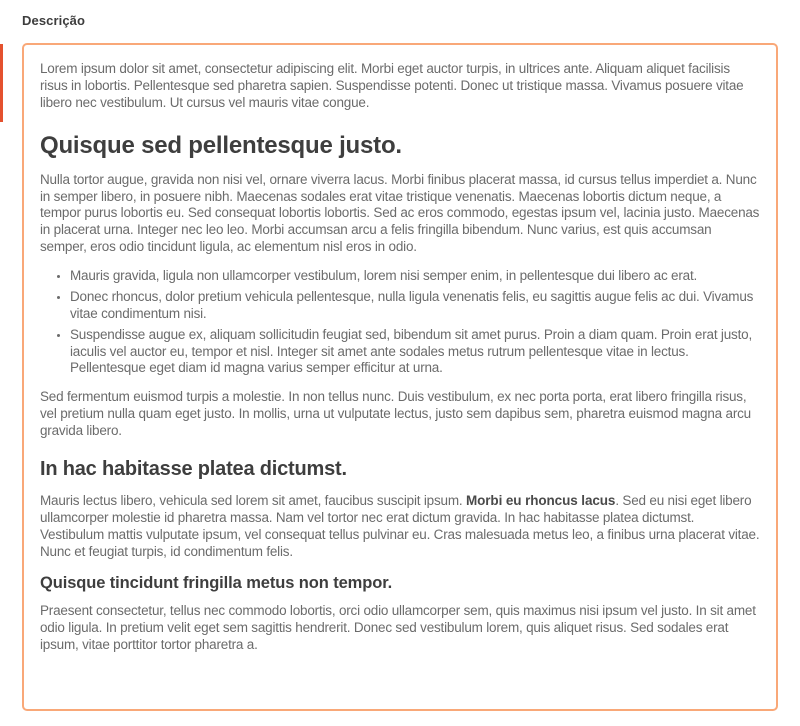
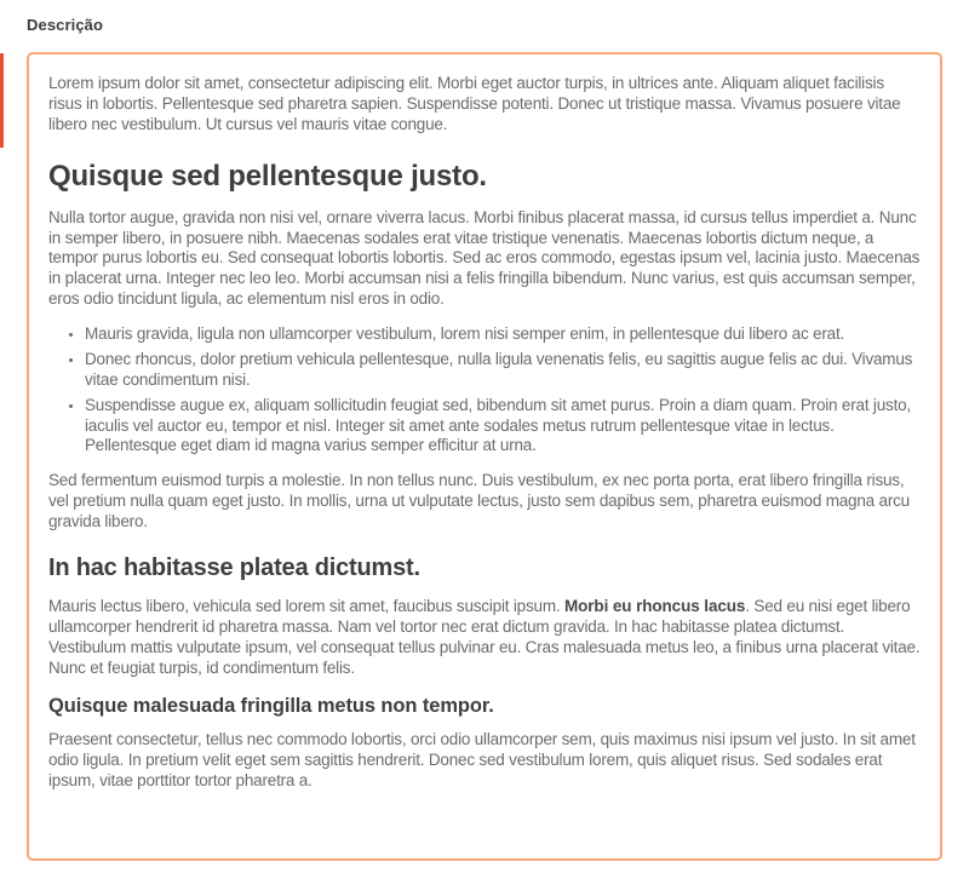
  Descrição
  Lorem ipsum dolor sit amet, consectetur adipiscing elit. Morbi eget auctor turpis, in ultrices ante. Aliquam aliquet facilisis risus in lobortis. Pellentesque sed pharetra sapien. Suspendisse potenti. Donec ut tristique massa. Vivamus posuere vitae libero nec vestibulum. Ut cursus vel mauris vitae congue.
  Quisque sed pellentesque justo.
- Nulla tortor augue, gravida non nisi vel, ornare viverra lacus. Morbi finibus placerat massa, id cursus tellus imperdiet a. Nunc in semper libero, in posuere nibh. Maecenas sodales erat vitae tristique venenatis. Maecenas lobortis dictum neque, a tempor purus lobortis eu. Sed consequat lobortis lobortis. Sed ac eros commodo, egestas ipsum vel, lacinia justo. Maecenas in placerat urna. Integer nec leo leo. Morbi accumsan arcu a felis fringilla bibendum. Nunc varius, est quis accumsan semper, eros odio tincidunt ligula, ac elementum nisl eros in odio.
+ Nulla tortor augue, gravida non nisi vel, ornare viverra lacus. Morbi finibus placerat massa, id cursus tellus imperdiet a. Nunc in semper libero, in posuere nibh. Maecenas sodales erat vitae tristique venenatis. Maecenas lobortis dictum neque, a tempor purus lobortis eu. Sed consequat lobortis lobortis. Sed ac eros commodo, egestas ipsum vel, lacinia justo. Maecenas in placerat urna. Integer nec leo leo. Morbi accumsan nisi a felis fringilla bibendum. Nunc varius, est quis accumsan semper, eros odio tincidunt ligula, ac elementum nisl eros in odio.
  Mauris gravida, ligula non ullamcorper vestibulum, lorem nisi semper enim, in pellentesque dui libero ac erat.
  Donec rhoncus, dolor pretium vehicula pellentesque, nulla ligula venenatis felis, eu sagittis augue felis ac dui. Vivamus vitae condimentum nisi.
  Suspendisse augue ex, aliquam sollicitudin feugiat sed, bibendum sit amet purus. Proin a diam quam. Proin erat justo, iaculis vel auctor eu, tempor et nisl. Integer sit amet ante sodales metus rutrum pellentesque vitae in lectus. Pellentesque eget diam id magna varius semper efficitur at urna.
  Sed fermentum euismod turpis a molestie. In non tellus nunc. Duis vestibulum, ex nec porta porta, erat libero fringilla risus, vel pretium nulla quam eget justo. In mollis, urna ut vulputate lectus, justo sem dapibus sem, pharetra euismod magna arcu gravida libero.
  In hac habitasse platea dictumst.
- Mauris lectus libero, vehicula sed lorem sit amet, faucibus suscipit ipsum. Morbi eu rhoncus lacus. Sed eu nisi eget libero ullamcorper molestie id pharetra massa. Nam vel tortor nec erat dictum gravida. In hac habitasse platea dictumst. Vestibulum mattis vulputate ipsum, vel consequat tellus pulvinar eu. Cras malesuada metus leo, a finibus urna placerat vitae. Nunc et feugiat turpis, id condimentum felis.
+ Mauris lectus libero, vehicula sed lorem sit amet, faucibus suscipit ipsum. Morbi eu rhoncus lacus. Sed eu nisi eget libero ullamcorper hendrerit id pharetra massa. Nam vel tortor nec erat dictum gravida. In hac habitasse platea dictumst. Vestibulum mattis vulputate ipsum, vel consequat tellus pulvinar eu. Cras malesuada metus leo, a finibus urna placerat vitae. Nunc et feugiat turpis, id condimentum felis.
- Quisque tincidunt fringilla metus non tempor.
+ Quisque malesuada fringilla metus non tempor.
  Praesent consectetur, tellus nec commodo lobortis, orci odio ullamcorper sem, quis maximus nisi ipsum vel justo. In sit amet odio ligula. In pretium velit eget sem sagittis hendrerit. Donec sed vestibulum lorem, quis aliquet risus. Sed sodales erat ipsum, vitae porttitor tortor pharetra a.
